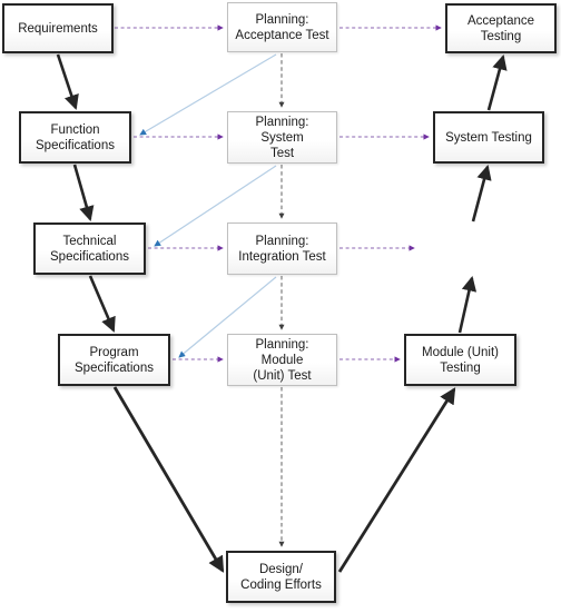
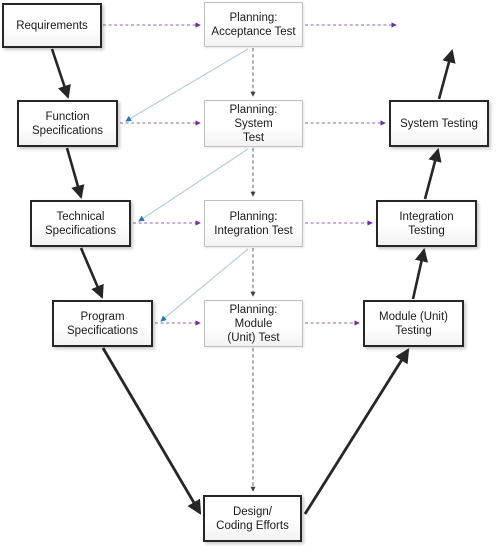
  Requirements
  Function
  Specifications
  Technical
  Specifications
  Program
  Specifications
  Planning:
  Acceptance Test
  Planning: System
  Test
  Planning:
  Integration Test
  Planning: Module
  (Unit) Test
- Acceptance Testing
  System Testing
+ Integration Testing
  Module (Unit)
  Testing
  Design/
  Coding Efforts
